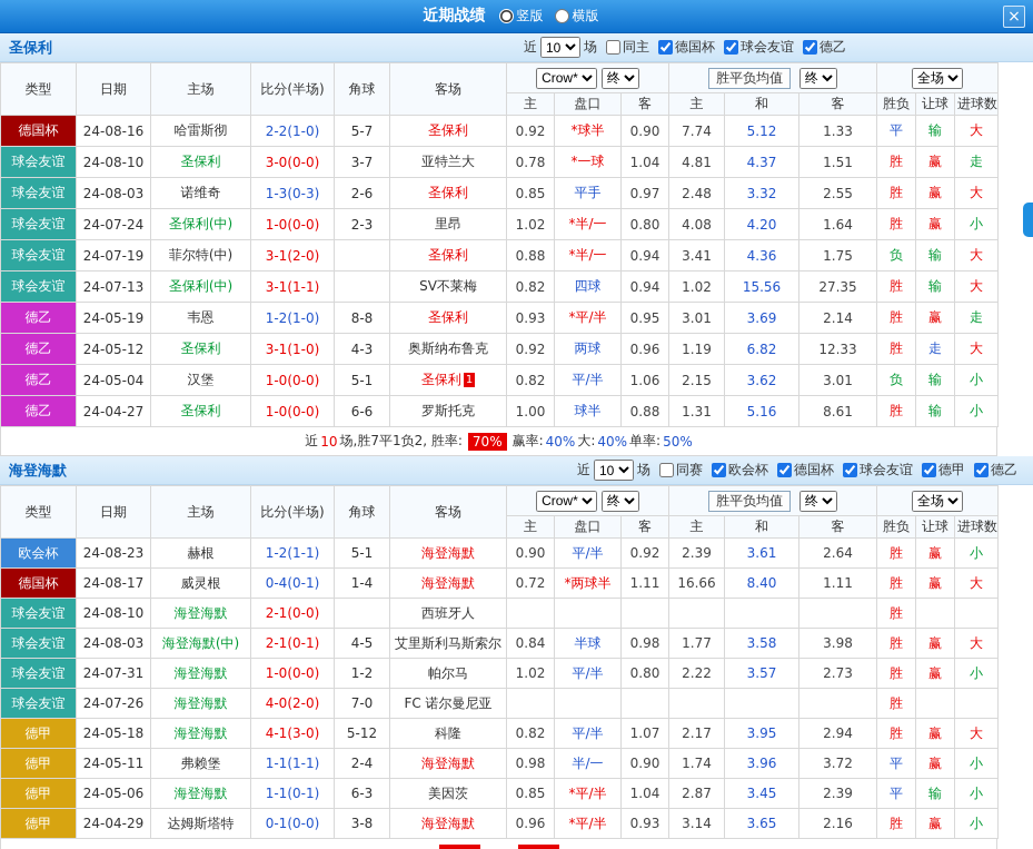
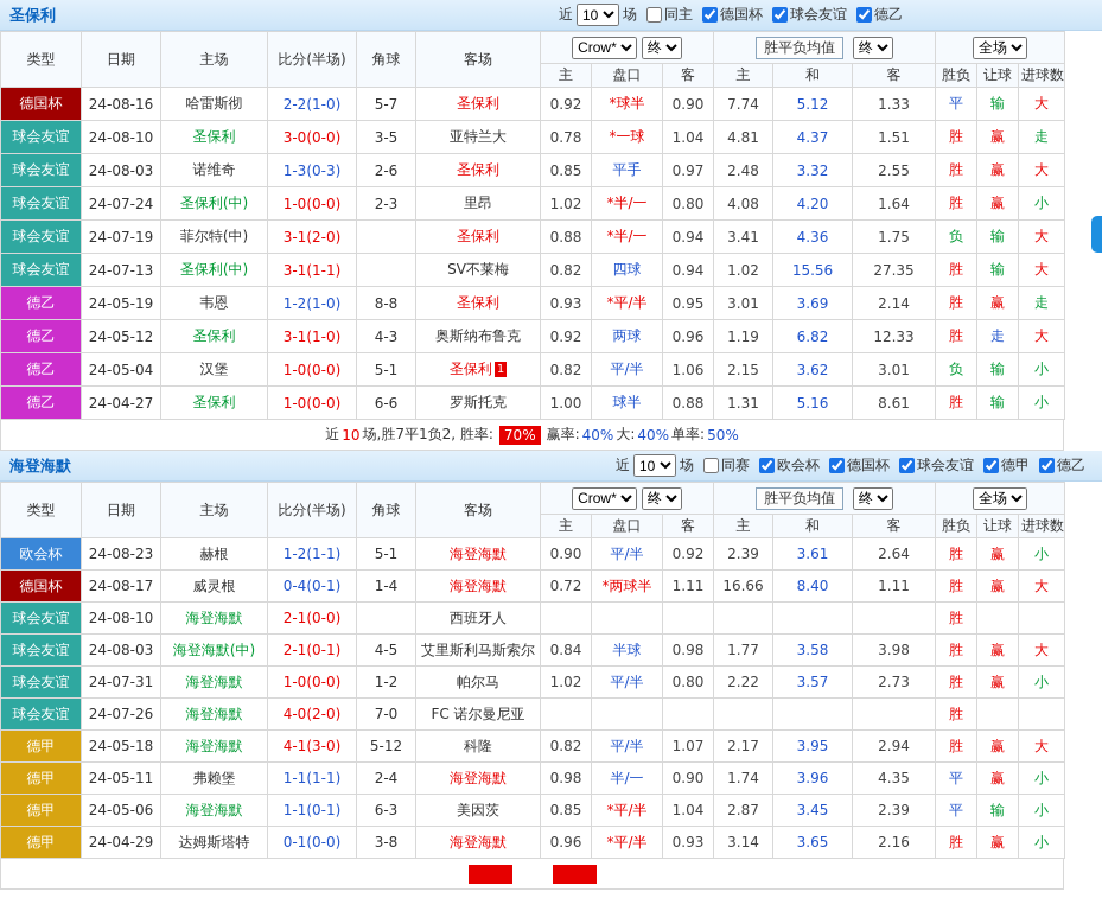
- 近期战绩
- 竖版
- 横版
- ×
  圣保利
  近
  10
  场
  同主
  德国杯
  球会友谊
  德乙
  类型	日期	主场	比分(半场)	角球	客场	Crow* 终	胜平负均值 终	全场
  主	盘口	客	主	和	客	胜负	让球	进球数
  德国杯	24-08-16	哈雷斯彻	2-2(1-0)	5-7	圣保利	0.92	*球半	0.90	7.74	5.12	1.33	平	输	大
- 球会友谊	24-08-10	圣保利	3-0(0-0)	3-7	亚特兰大	0.78	*一球	1.04	4.81	4.37	1.51	胜	赢	走
+ 球会友谊	24-08-10	圣保利	3-0(0-0)	3-5	亚特兰大	0.78	*一球	1.04	4.81	4.37	1.51	胜	赢	走
  球会友谊	24-08-03	诺维奇	1-3(0-3)	2-6	圣保利	0.85	平手	0.97	2.48	3.32	2.55	胜	赢	大
  球会友谊	24-07-24	圣保利(中)	1-0(0-0)	2-3	里昂	1.02	*半/一	0.80	4.08	4.20	1.64	胜	赢	小
  球会友谊	24-07-19	菲尔特(中)	3-1(2-0)		圣保利	0.88	*半/一	0.94	3.41	4.36	1.75	负	输	大
  球会友谊	24-07-13	圣保利(中)	3-1(1-1)		SV不莱梅	0.82	四球	0.94	1.02	15.56	27.35	胜	输	大
  德乙	24-05-19	韦恩	1-2(1-0)	8-8	圣保利	0.93	*平/半	0.95	3.01	3.69	2.14	胜	赢	走
  德乙	24-05-12	圣保利	3-1(1-0)	4-3	奥斯纳布鲁克	0.92	两球	0.96	1.19	6.82	12.33	胜	走	大
  德乙	24-05-04	汉堡	1-0(0-0)	5-1	圣保利 1	0.82	平/半	1.06	2.15	3.62	3.01	负	输	小
  德乙	24-04-27	圣保利	1-0(0-0)	6-6	罗斯托克	1.00	球半	0.88	1.31	5.16	8.61	胜	输	小
  近
  10
  场,胜7平1负2, 胜率:
  70%
  赢率:
  40%
  大:
  40%
  单率:
  50%
  海登海默
  近
  10
  场
  同赛
  欧会杯
  德国杯
  球会友谊
  德甲
  德乙
  类型	日期	主场	比分(半场)	角球	客场	Crow* 终	胜平负均值 终	全场
  主	盘口	客	主	和	客	胜负	让球	进球数
  欧会杯	24-08-23	赫根	1-2(1-1)	5-1	海登海默	0.90	平/半	0.92	2.39	3.61	2.64	胜	赢	小
  德国杯	24-08-17	威灵根	0-4(0-1)	1-4	海登海默	0.72	*两球半	1.11	16.66	8.40	1.11	胜	赢	大
  球会友谊	24-08-10	海登海默	2-1(0-0)		西班牙人							胜
  球会友谊	24-08-03	海登海默(中)	2-1(0-1)	4-5	艾里斯利马斯索尔	0.84	半球	0.98	1.77	3.58	3.98	胜	赢	大
  球会友谊	24-07-31	海登海默	1-0(0-0)	1-2	帕尔马	1.02	平/半	0.80	2.22	3.57	2.73	胜	赢	小
  球会友谊	24-07-26	海登海默	4-0(2-0)	7-0	FC 诺尔曼尼亚							胜
  德甲	24-05-18	海登海默	4-1(3-0)	5-12	科隆	0.82	平/半	1.07	2.17	3.95	2.94	胜	赢	大
- 德甲	24-05-11	弗赖堡	1-1(1-1)	2-4	海登海默	0.98	半/一	0.90	1.74	3.96	3.72	平	赢	小
+ 德甲	24-05-11	弗赖堡	1-1(1-1)	2-4	海登海默	0.98	半/一	0.90	1.74	3.96	4.35	平	赢	小
  德甲	24-05-06	海登海默	1-1(0-1)	6-3	美因茨	0.85	*平/半	1.04	2.87	3.45	2.39	平	输	小
  德甲	24-04-29	达姆斯塔特	0-1(0-0)	3-8	海登海默	0.96	*平/半	0.93	3.14	3.65	2.16	胜	赢	小
